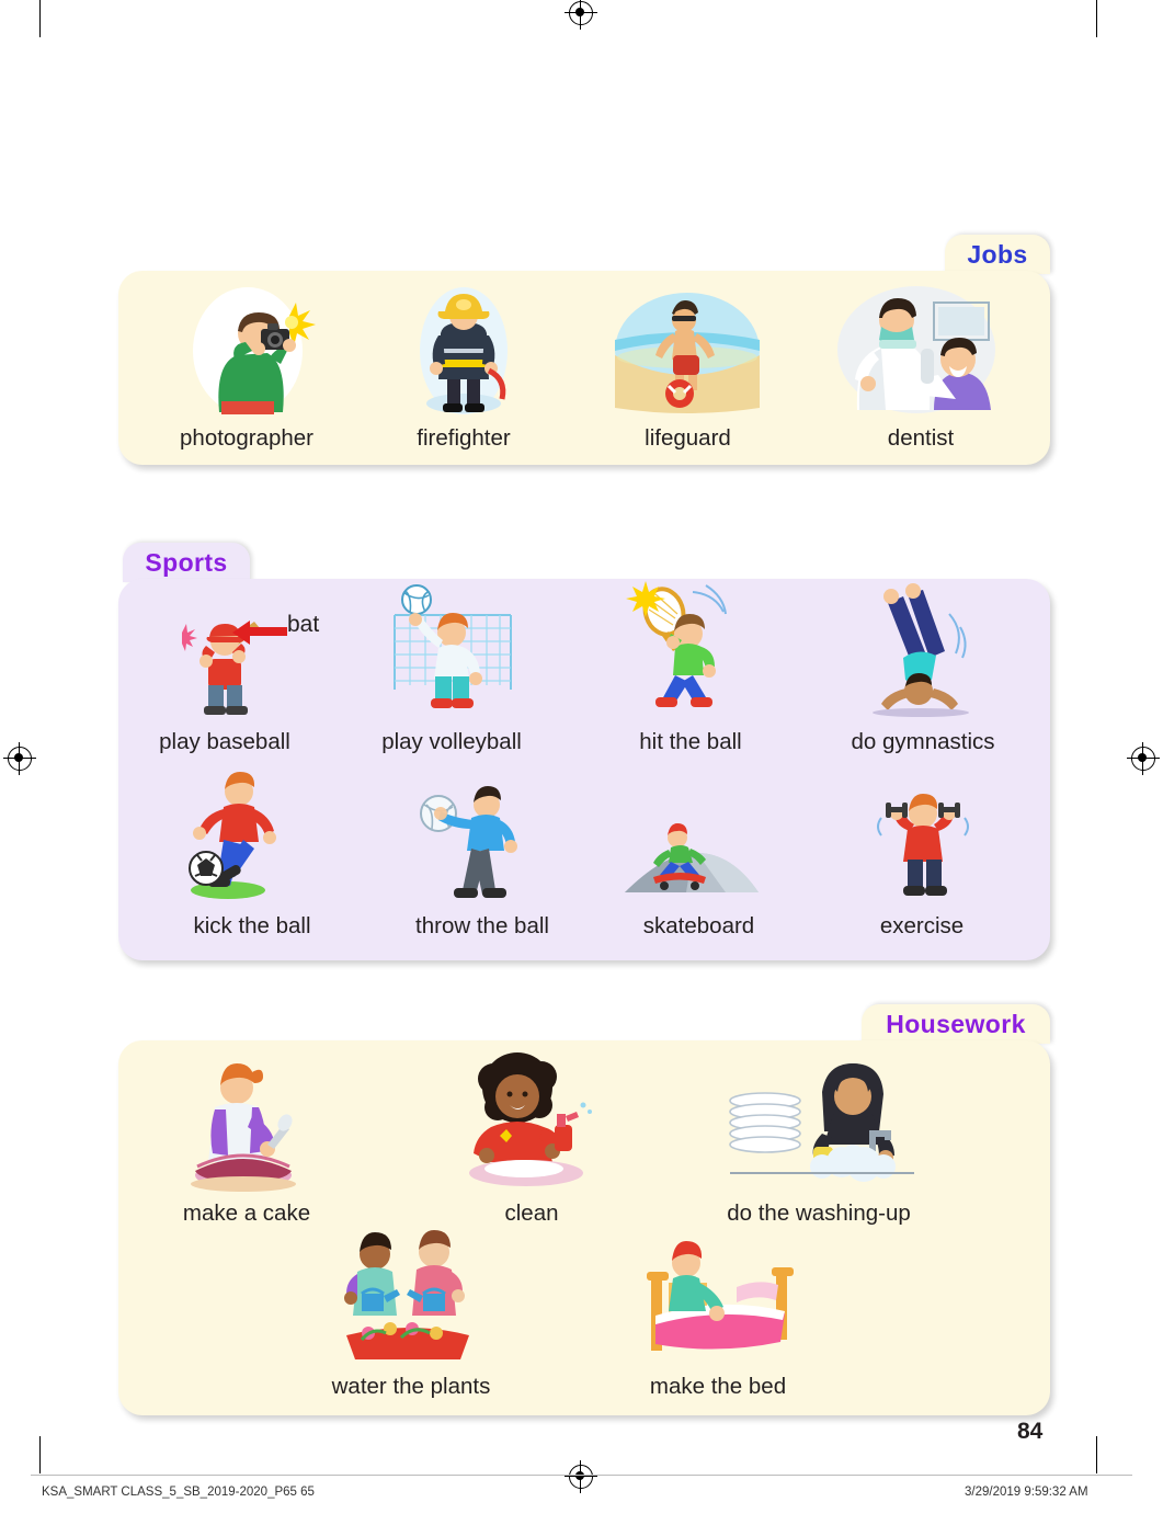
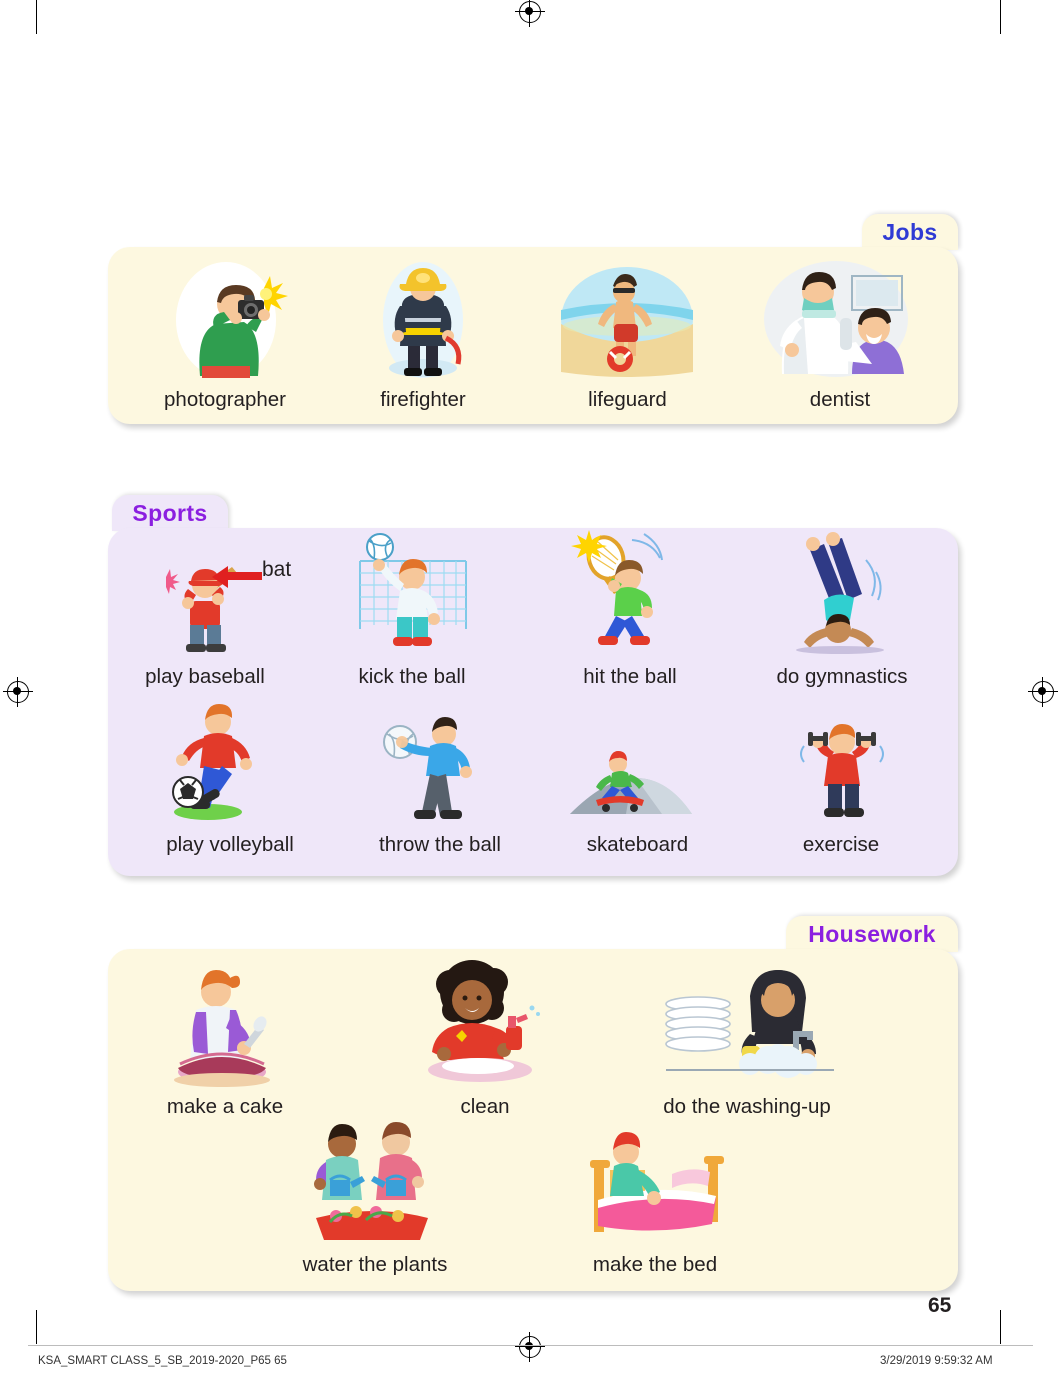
  Jobs
  photographer
  firefighter
  lifeguard
  dentist
  Sports
  bat
  play baseball
- play volleyball
+ kick the ball
  hit the ball
  do gymnastics
- kick the ball
+ play volleyball
  throw the ball
  skateboard
  exercise
  Housework
  make a cake
  clean
  do the washing-up
  water the plants
  make the bed
- 84
+ 65
  KSA_SMART CLASS_5_SB_2019-2020_P65 65
  3/29/2019 9:59:32 AM
